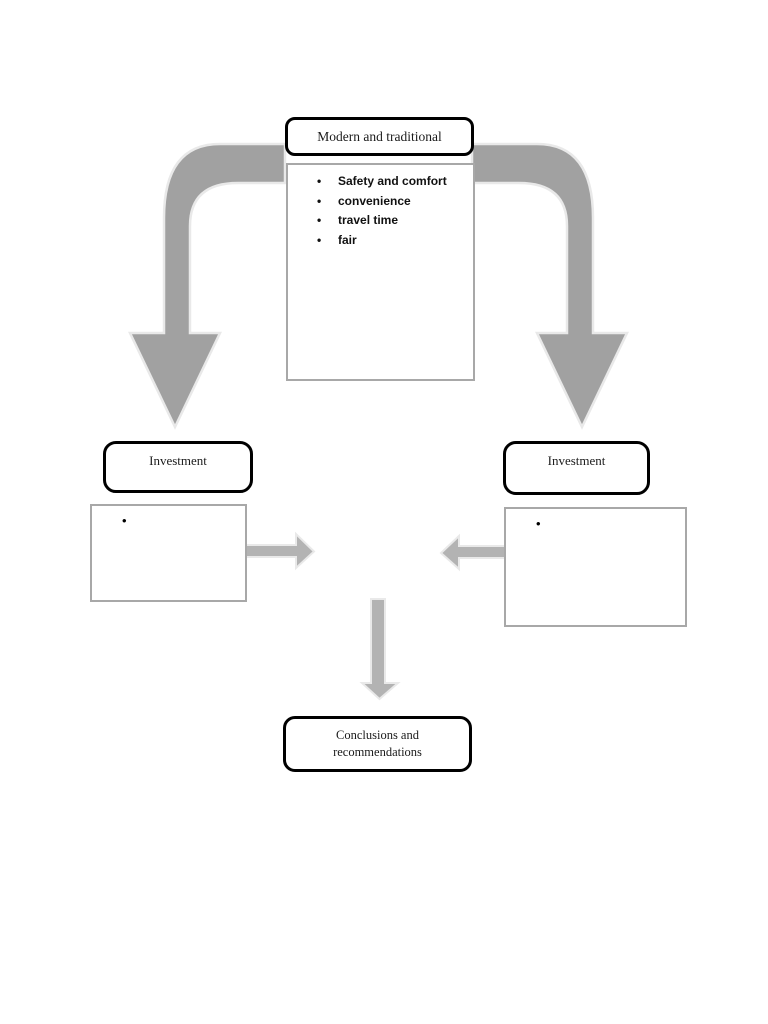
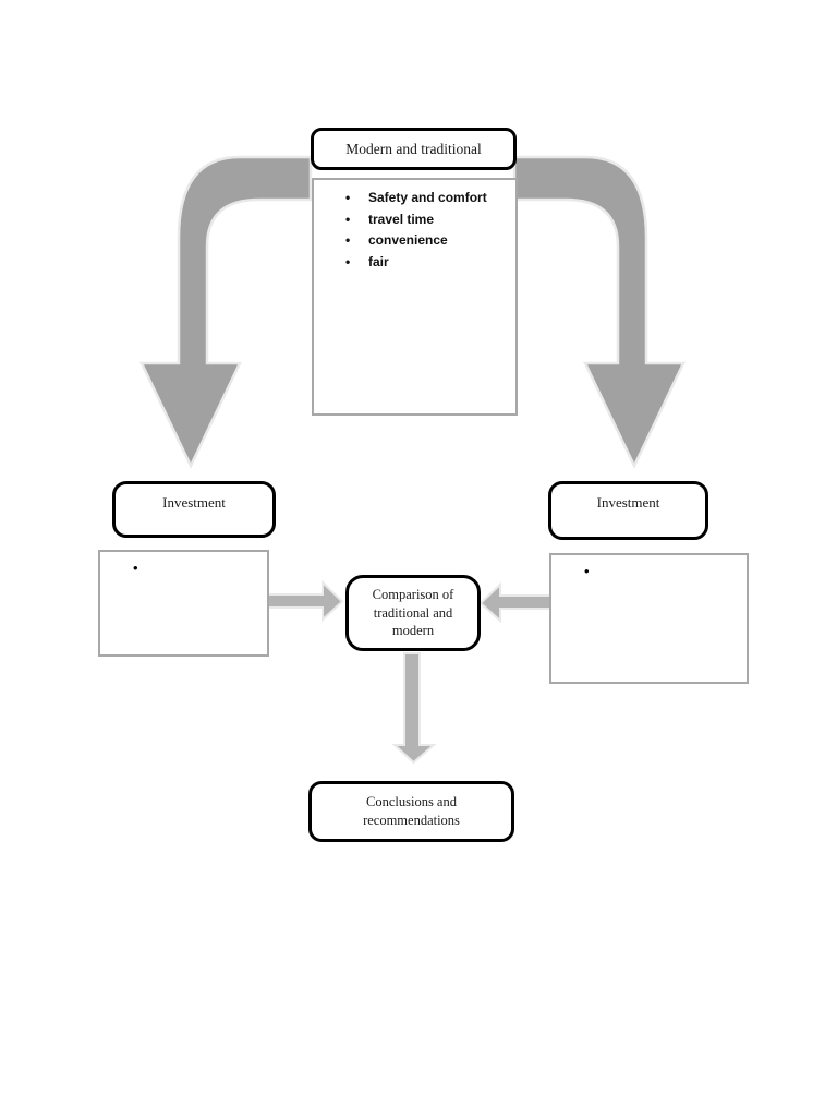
  Modern and traditional
  •
  Safety and comfort
  •
- convenience
+ travel time
  •
- travel time
+ convenience
  •
  fair
  Investment
  Investment
  •
  •
+ Comparison of traditional and modern
  Conclusions and recommendations
